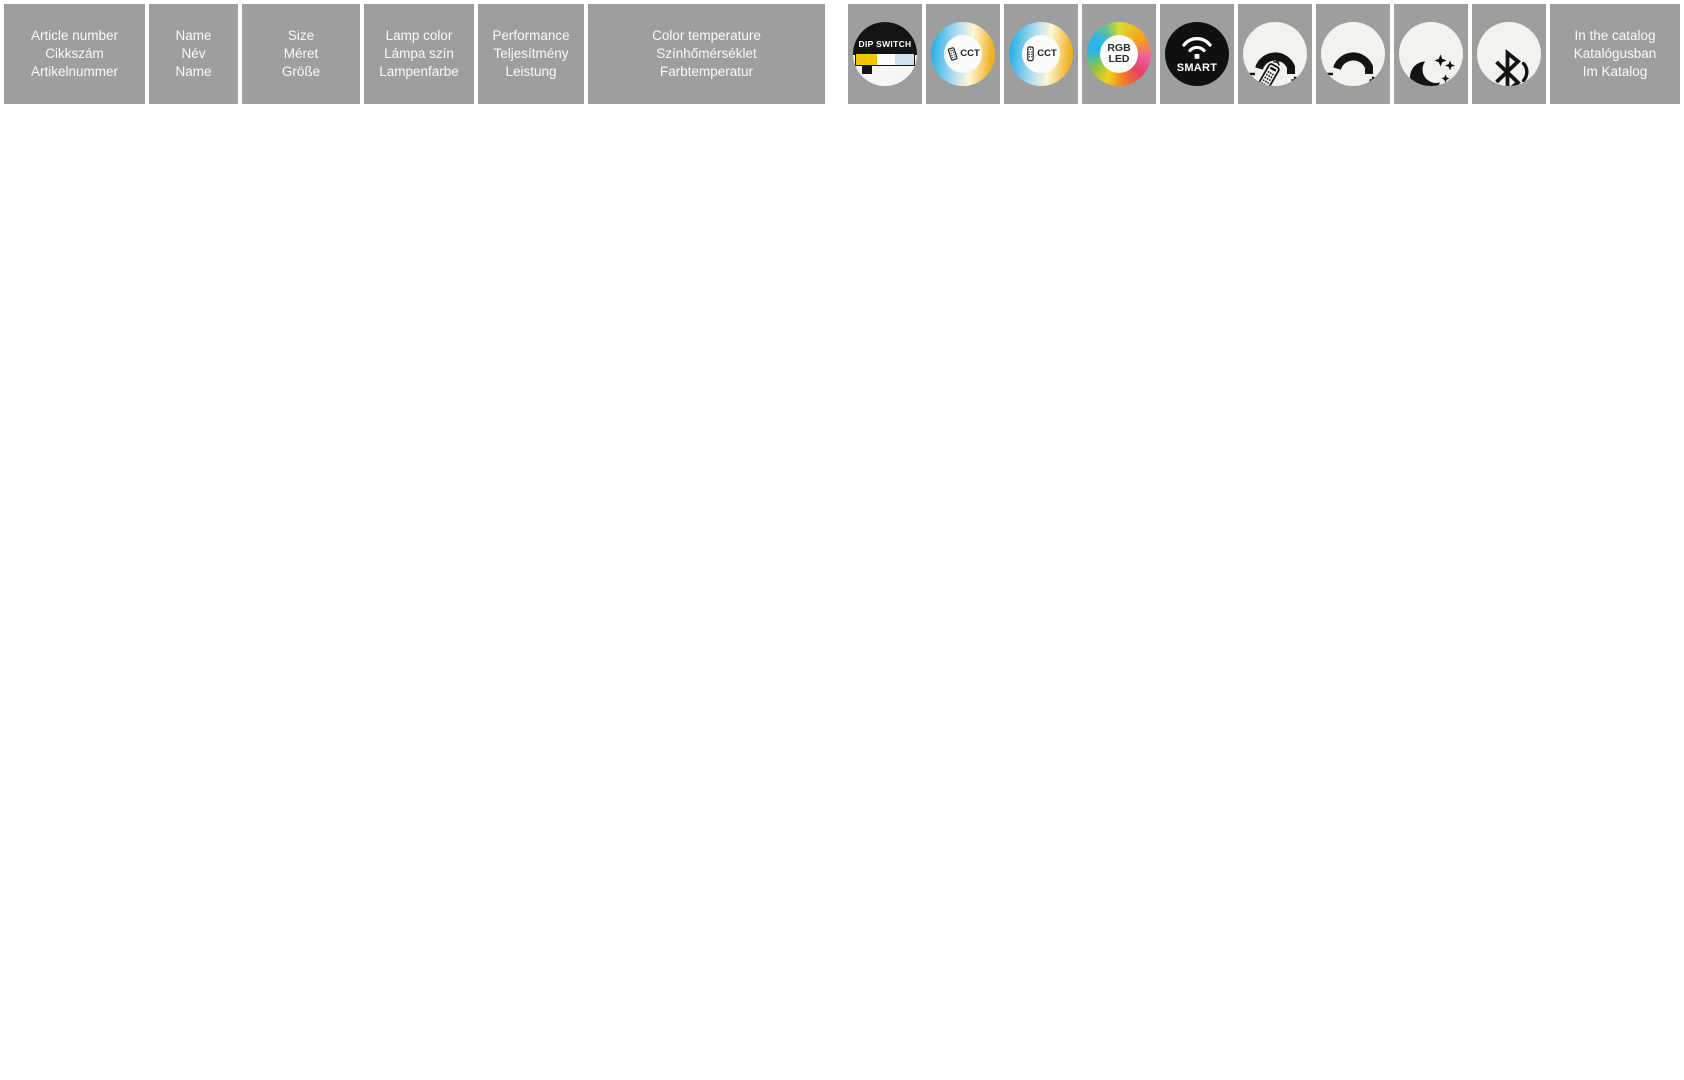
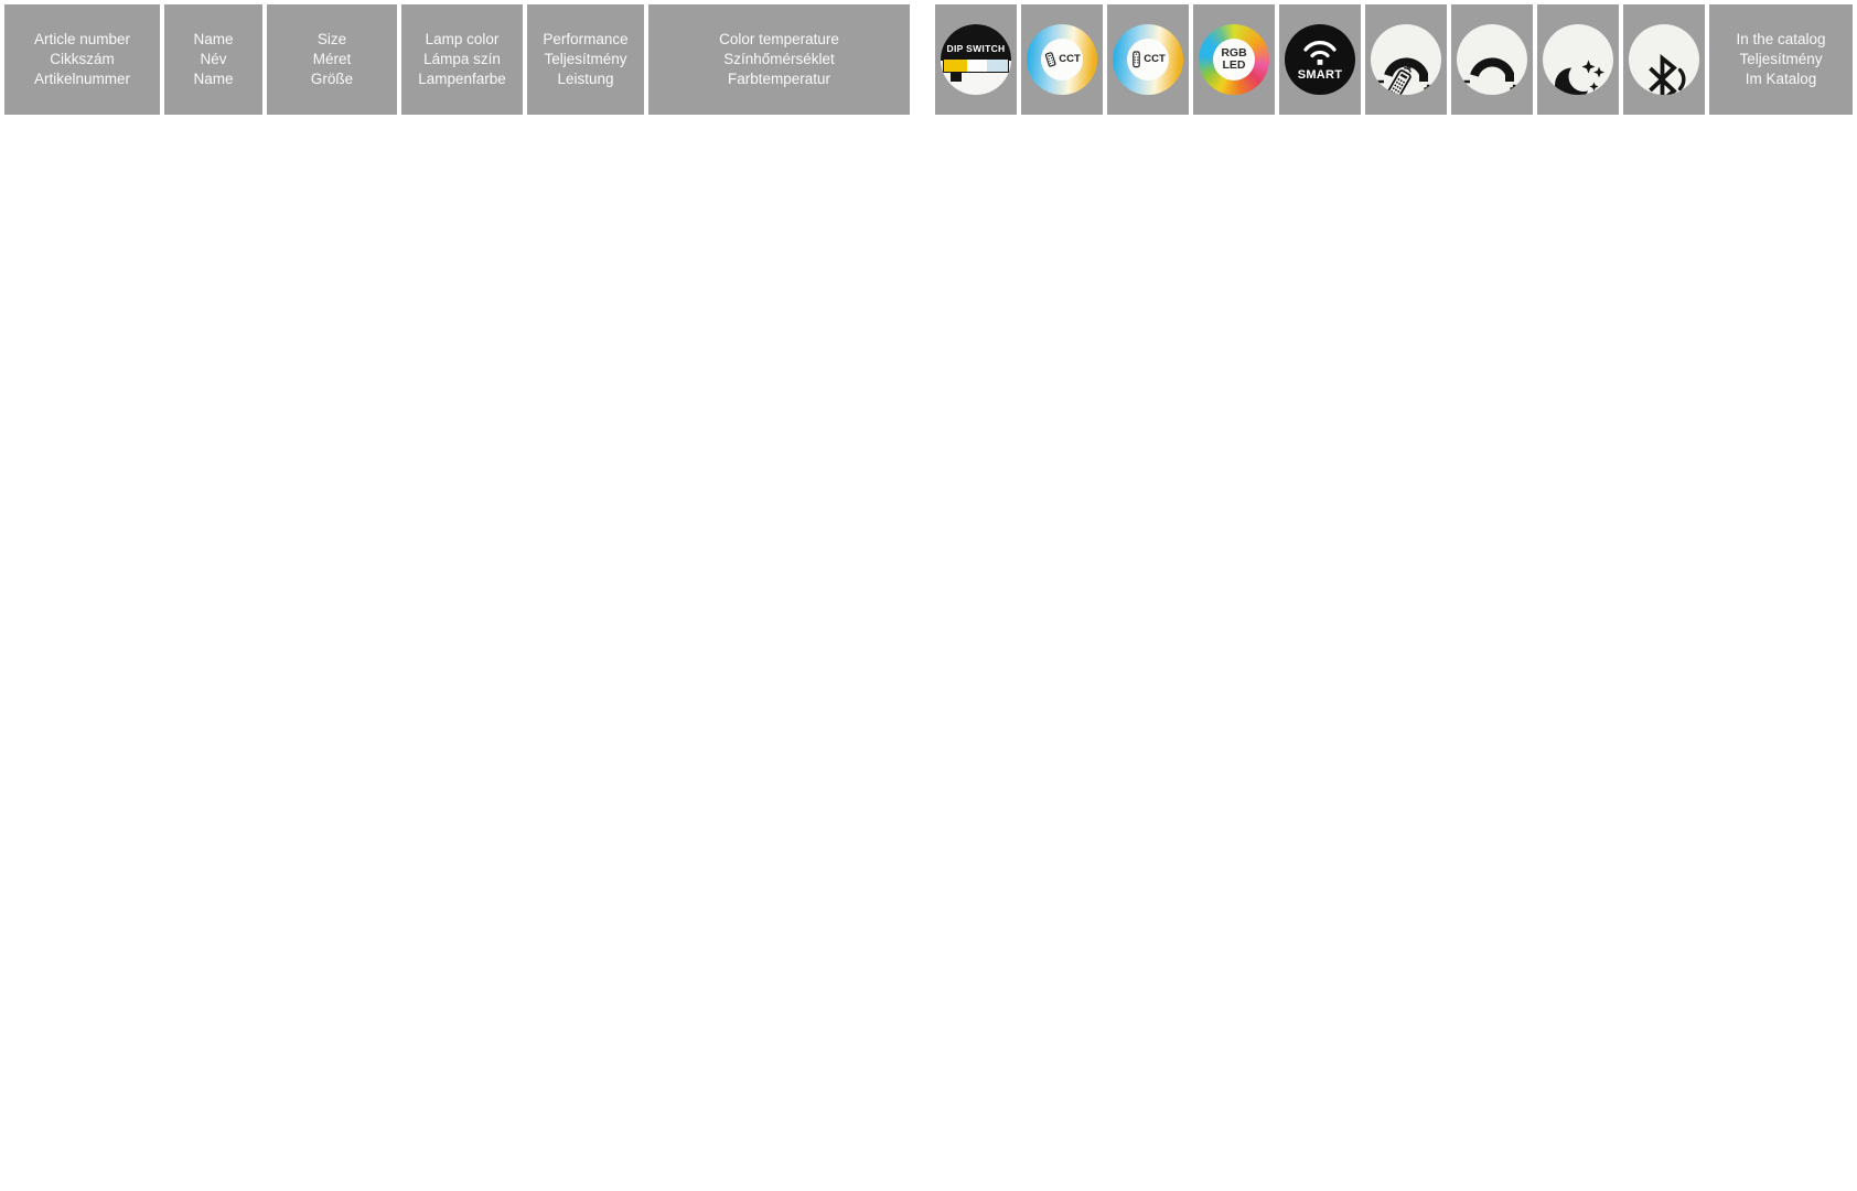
- Article number Cikkszám Artikelnummer	Name Név Name	Size Méret Größe	Lamp color Lámpa szín Lampenfarbe	Performance Teljesítmény Leistung	Color temperature Színhőmérséklet Farbtemperatur		DIP SWITCH	CCT	CCT	RGB LED	SMART					In the catalog Katalógusban Im Katalog
+ Article number Cikkszám Artikelnummer	Name Név Name	Size Méret Größe	Lamp color Lámpa szín Lampenfarbe	Performance Teljesítmény Leistung	Color temperature Színhőmérséklet Farbtemperatur		DIP SWITCH	CCT	CCT	RGB LED	SMART					In the catalog Teljesítmény Im Katalog
